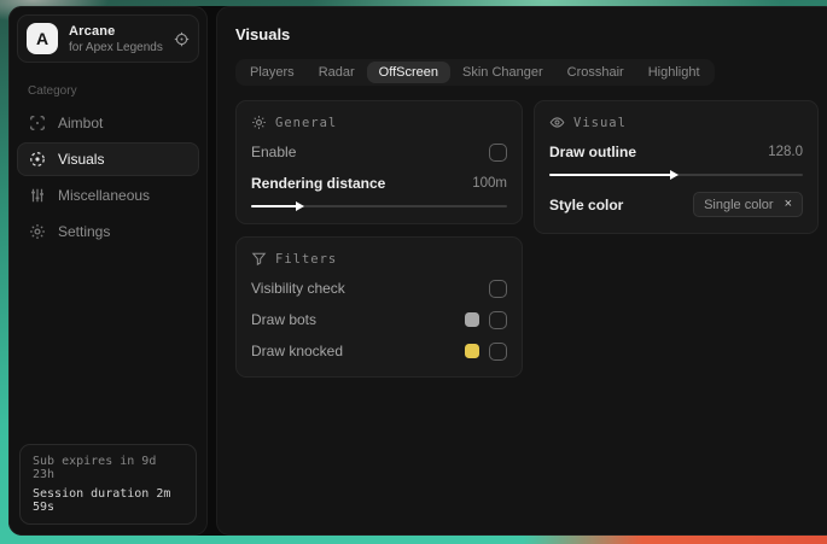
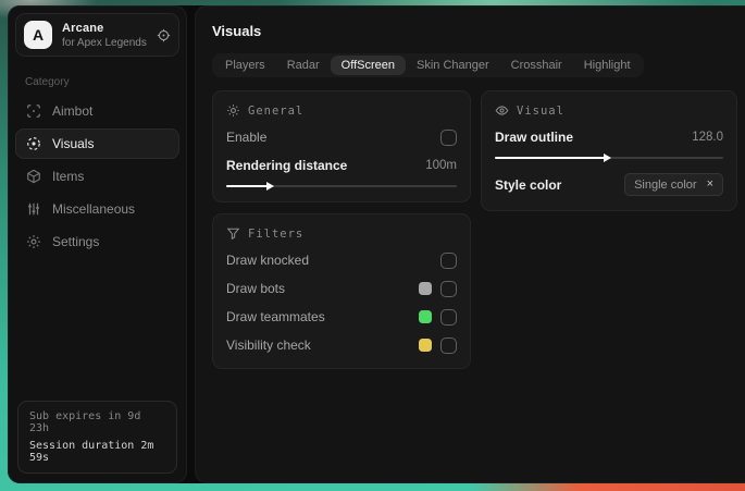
  A
  Arcane
  for Apex Legends
  Category
  Aimbot
  Visuals
+ Items
  Miscellaneous
  Settings
  Sub expires in 9d 23h
  Session duration 2m 59s
  Visuals
  Players
  Radar
  OffScreen
  Skin Changer
  Crosshair
  Highlight
  General
  Enable
  Rendering distance
  100m
  Filters
- Visibility check
+ Draw knocked
  Draw bots
+ Draw teammates
- Draw knocked
+ Visibility check
  Visual
  Draw outline
  128.0
  Style color
  Single color
  ×
